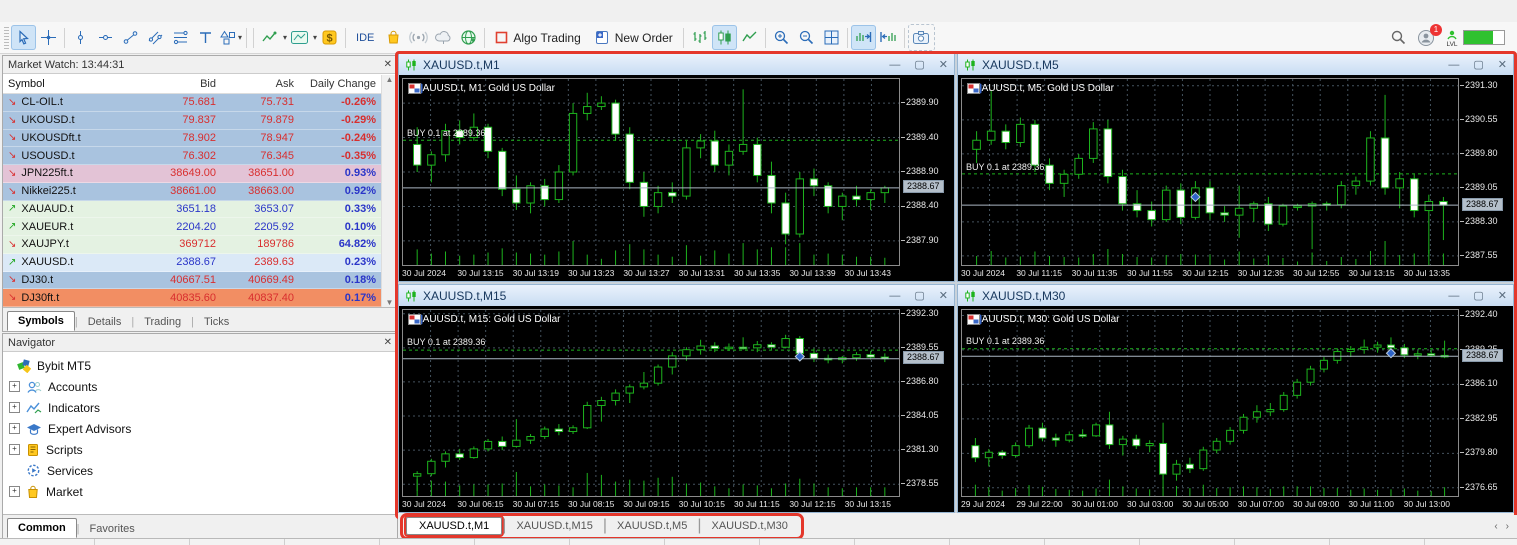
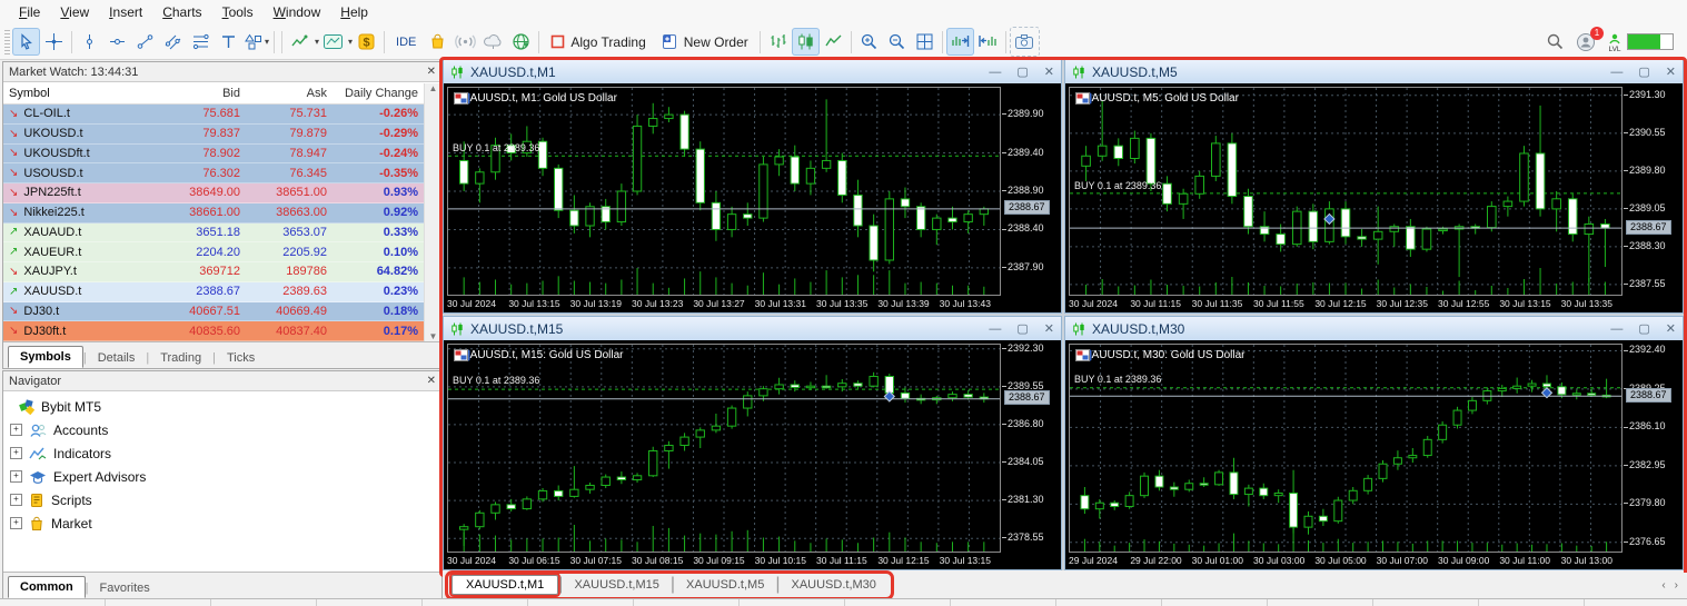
+ File
+ View
+ Insert
+ Charts
+ Tools
+ Window
+ Help
  ▾
  ▾
  ▾
  $
  IDE
  Algo Trading
  New Order
  1
  Market Watch: 13:44:31
  ✕
  Symbol
  Bid
  Ask
  Daily Change
  ↘
  CL-OIL.t
  75.681
  75.731
  -0.26%
  ↘
  UKOUSD.t
  79.837
  79.879
  -0.29%
  ↘
  UKOUSDft.t
  78.902
  78.947
  -0.24%
  ↘
  USOUSD.t
  76.302
  76.345
  -0.35%
  ↘
  JPN225ft.t
  38649.00
  38651.00
  0.93%
  ↘
  Nikkei225.t
  38661.00
  38663.00
  0.92%
  ↗
  XAUAUD.t
  3651.18
  3653.07
  0.33%
  ↗
  XAUEUR.t
  2204.20
  2205.92
  0.10%
  ↘
  XAUJPY.t
  369712
  189786
  64.82%
  ↗
  XAUUSD.t
  2388.67
  2389.63
  0.23%
  ↘
  DJ30.t
  40667.51
  40669.49
  0.18%
  ↘
  DJ30ft.t
  40835.60
  40837.40
  0.17%
  ▲
  ▼
  Symbols
  |
  Details
  |
  Trading
  |
  Ticks
  Navigator
  ✕
  Bybit MT5
  +
  Accounts
  +
  Indicators
  +
  Expert Advisors
  +
  Scripts
- Services
  +
  Market
  Common
  |
  Favorites
  XAUUSD.t,M1
  —
  ▢
  ✕
  AUUSD.t, M1: Gold US Dollar
  BUY 0.1 at 2389.36
  2389.90
  2389.40
  2388.90
  2388.40
  2387.90
  2388.67
  30 Jul 2024
  30 Jul 13:15
  30 Jul 13:19
  30 Jul 13:23
  30 Jul 13:27
  30 Jul 13:31
  30 Jul 13:35
  30 Jul 13:39
  30 Jul 13:43
  XAUUSD.t,M5
  —
  ▢
  ✕
  AUUSD.t, M5: Gold US Dollar
  BUY 0.1 at 2389.36
  2391.30
  2390.55
  2389.80
  2389.05
  2388.30
  2387.55
  2388.67
  30 Jul 2024
  30 Jul 11:15
  30 Jul 11:35
  30 Jul 11:55
  30 Jul 12:15
  30 Jul 12:35
  30 Jul 12:55
  30 Jul 13:15
  30 Jul 13:35
  XAUUSD.t,M15
  —
  ▢
  ✕
  AUUSD.t, M15: Gold US Dollar
  BUY 0.1 at 2389.36
  2392.30
  2389.55
  2386.80
  2384.05
  2381.30
  2378.55
  2388.67
  30 Jul 2024
  30 Jul 06:15
  30 Jul 07:15
  30 Jul 08:15
  30 Jul 09:15
  30 Jul 10:15
  30 Jul 11:15
  30 Jul 12:15
  30 Jul 13:15
  XAUUSD.t,M30
  —
  ▢
  ✕
  AUUSD.t, M30: Gold US Dollar
  BUY 0.1 at 2389.36
  2392.40
  2386.10
  2382.95
  2379.80
  2376.65
  2388.67
  29 Jul 2024
  29 Jul 22:00
  30 Jul 01:00
  30 Jul 03:00
  30 Jul 05:00
  30 Jul 07:00
  30 Jul 09:00
  30 Jul 11:00
  30 Jul 13:00
  XAUUSD.t,M1
  |
  XAUUSD.t,M15
  |
  XAUUSD.t,M5
  |
  XAUUSD.t,M30
  ‹
  ›
